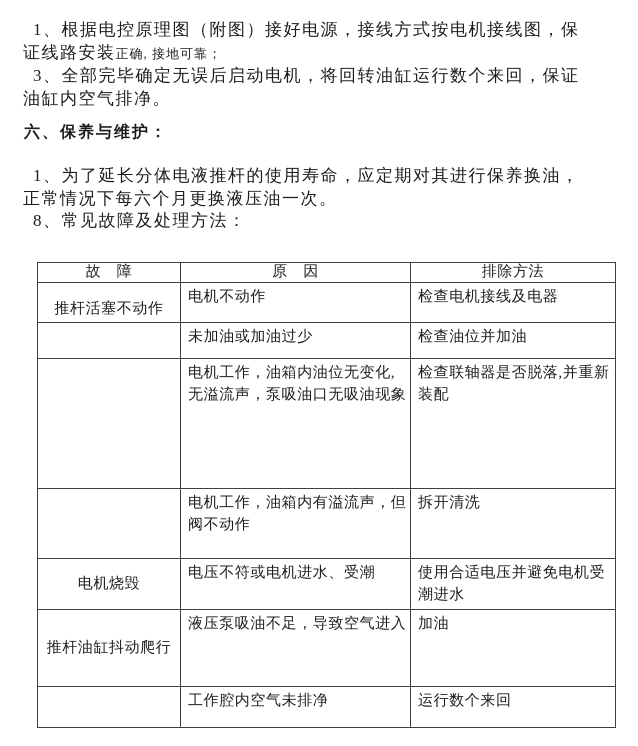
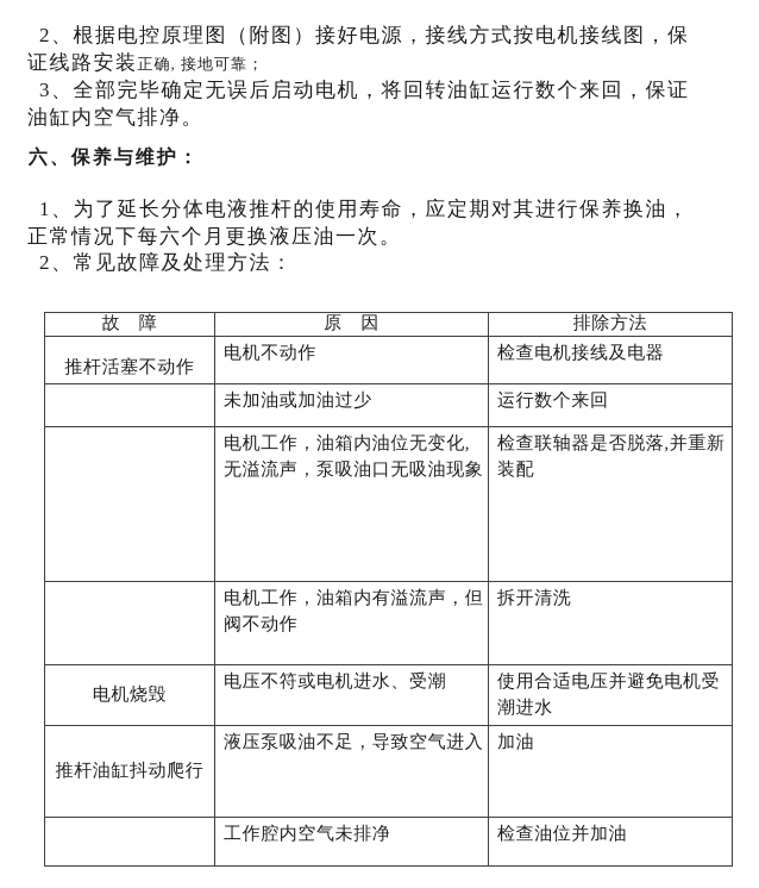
- 1、根据电控原理图（附图）接好电源，接线方式按电机接线图，保
+ 2、根据电控原理图（附图）接好电源，接线方式按电机接线图，保
  证线路安装正确, 接地可靠；
  3、全部完毕确定无误后启动电机，将回转油缸运行数个来回，保证
  油缸内空气排净。
  六、保养与维护：
  1、为了延长分体电液推杆的使用寿命，应定期对其进行保养换油，
  正常情况下每六个月更换液压油一次。
- 8、常见故障及处理方法：
+ 2、常见故障及处理方法：
  故 障	原 因	排除方法
  推杆活塞不动作	电机不动作	检查电机接线及电器
- 	未加油或加油过少	检查油位并加油
+ 	未加油或加油过少	运行数个来回
  	电机工作，油箱内油位无变化,无溢流声，泵吸油口无吸油现象	检查联轴器是否脱落,并重新装配
  	电机工作，油箱内有溢流声，但阀不动作	拆开清洗
  电机烧毁	电压不符或电机进水、受潮	使用合适电压并避免电机受潮进水
  推杆油缸抖动爬行	液压泵吸油不足，导致空气进入	加油
- 	工作腔内空气未排净	运行数个来回
+ 	工作腔内空气未排净	检查油位并加油
